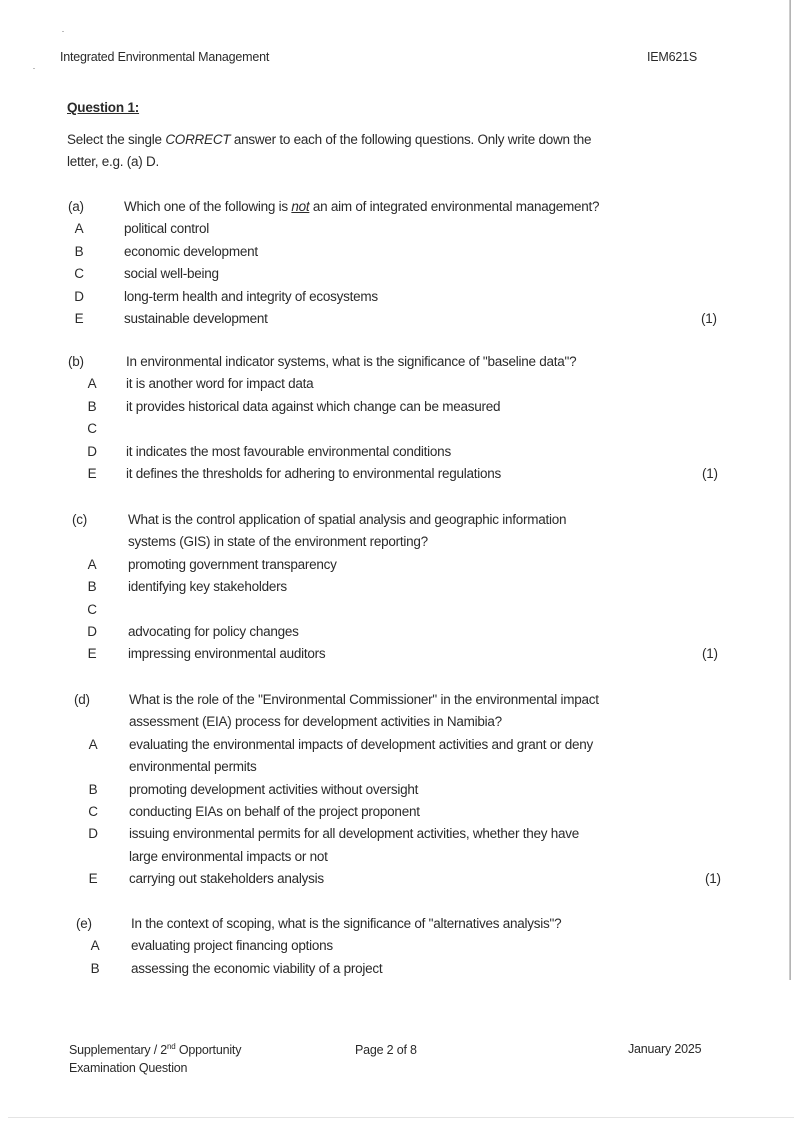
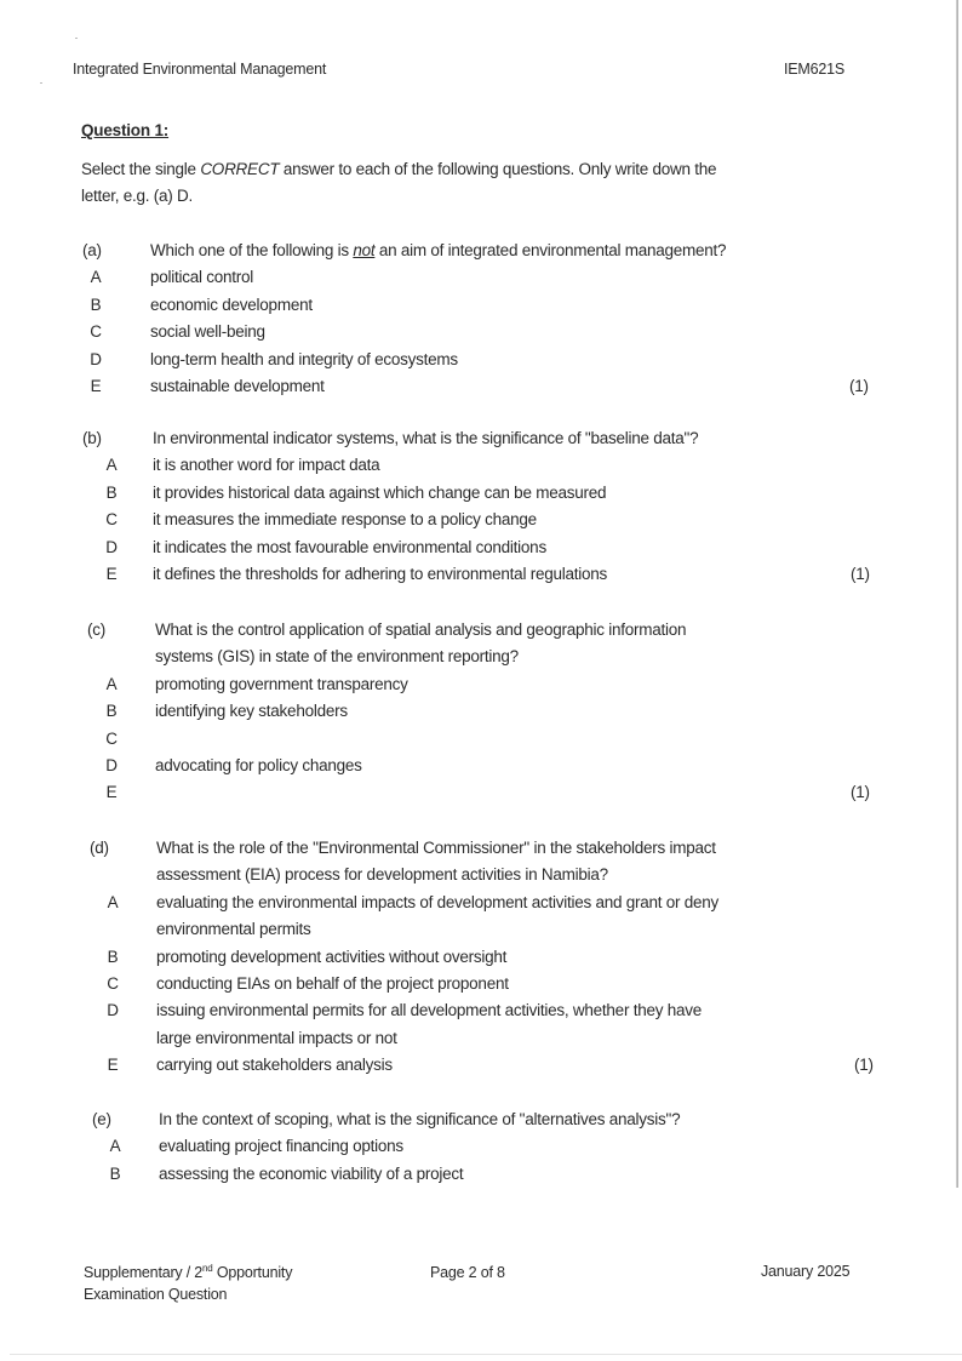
  Integrated Environmental Management
  IEM621S
  Question 1:
  Select the single CORRECT answer to each of the following questions. Only write down the
  letter, e.g. (a) D.
  (a)
  Which one of the following is not an aim of integrated environmental management?
  A
  political control
  B
  economic development
  C
  social well-being
  D
  long-term health and integrity of ecosystems
  E
  sustainable development
  (1)
  (b)
  In environmental indicator systems, what is the significance of "baseline data"?
  A
  it is another word for impact data
  B
  it provides historical data against which change can be measured
  C
+ it measures the immediate response to a policy change
  D
  it indicates the most favourable environmental conditions
  E
  it defines the thresholds for adhering to environmental regulations
  (1)
  (c)
  What is the control application of spatial analysis and geographic information
  systems (GIS) in state of the environment reporting?
  A
  promoting government transparency
  B
  identifying key stakeholders
  C
  D
  advocating for policy changes
  E
- impressing environmental auditors
  (1)
  (d)
- What is the role of the "Environmental Commissioner" in the environmental impact
+ What is the role of the "Environmental Commissioner" in the stakeholders impact
  assessment (EIA) process for development activities in Namibia?
  A
  evaluating the environmental impacts of development activities and grant or deny
  environmental permits
  B
  promoting development activities without oversight
  C
  conducting EIAs on behalf of the project proponent
  D
  issuing environmental permits for all development activities, whether they have
  large environmental impacts or not
  E
  carrying out stakeholders analysis
  (1)
  (e)
  In the context of scoping, what is the significance of "alternatives analysis"?
  A
  evaluating project financing options
  B
  assessing the economic viability of a project
  Supplementary / 2nd Opportunity
  Examination Question
  Page 2 of 8
  January 2025
